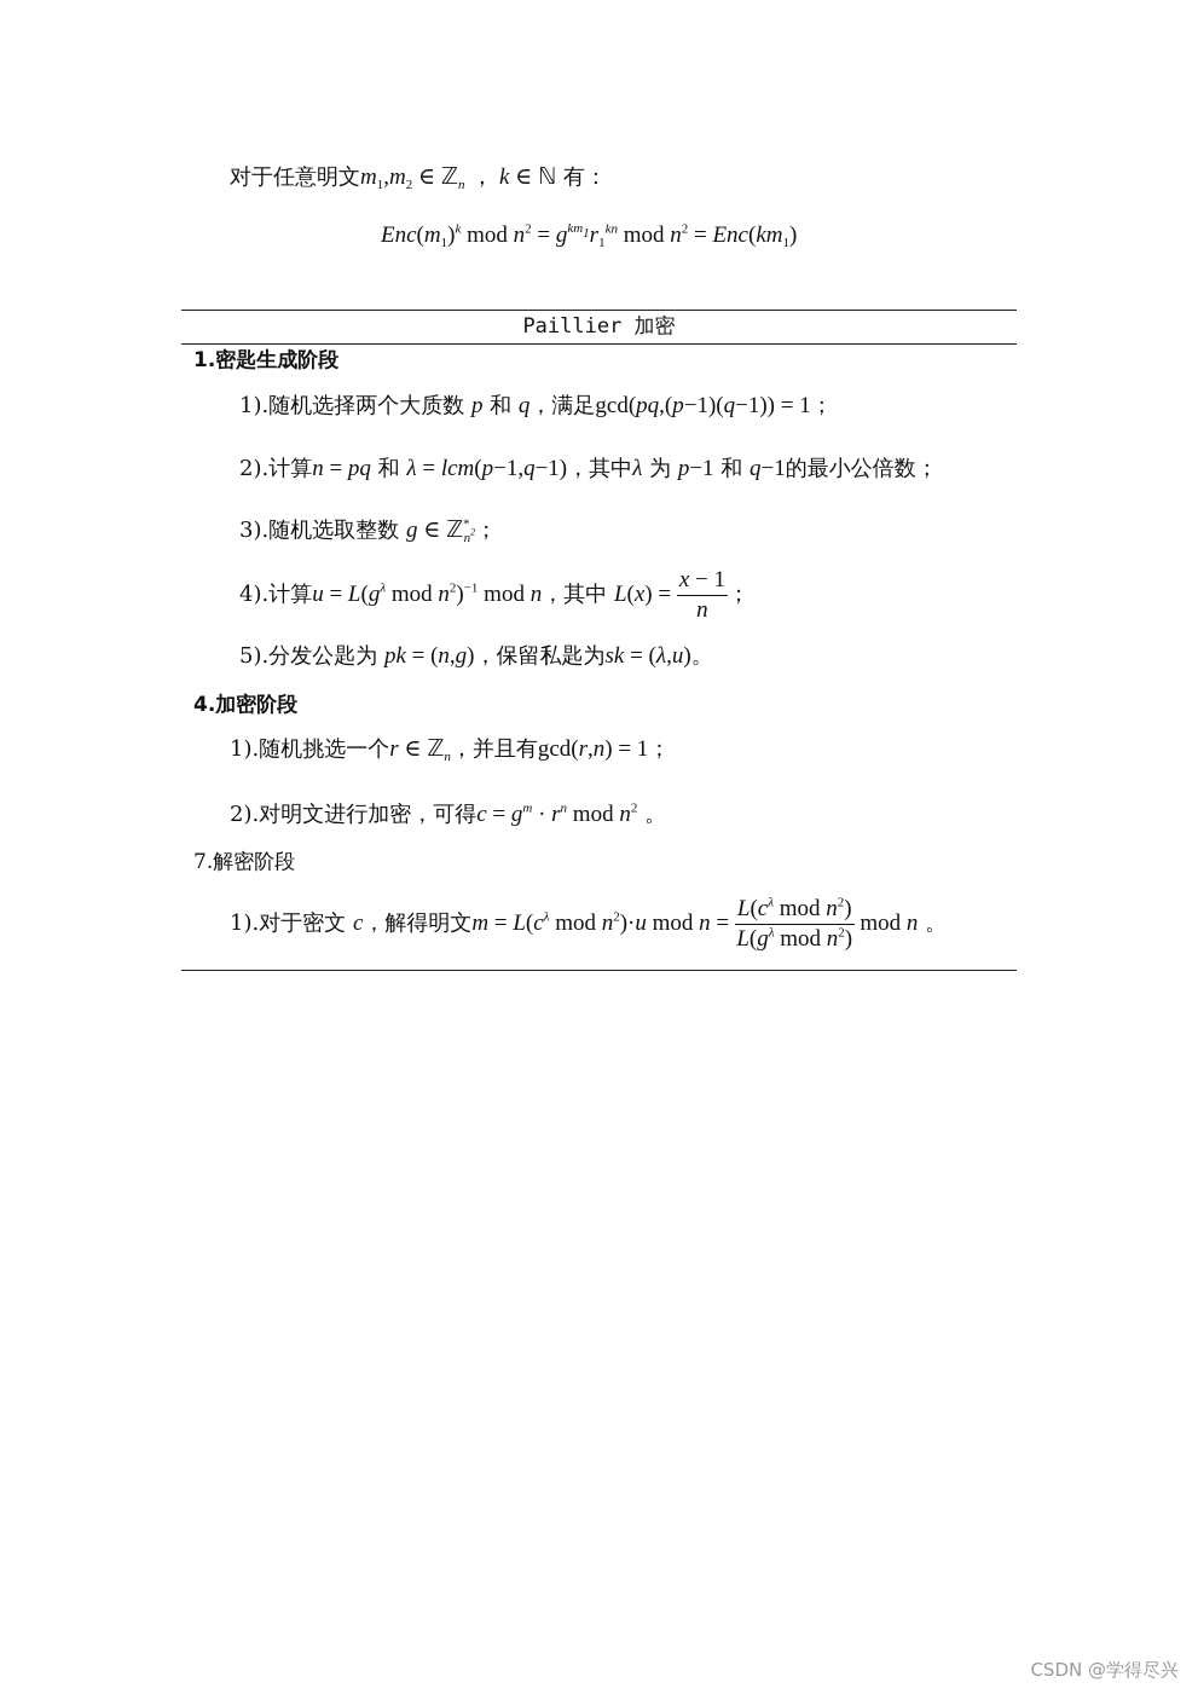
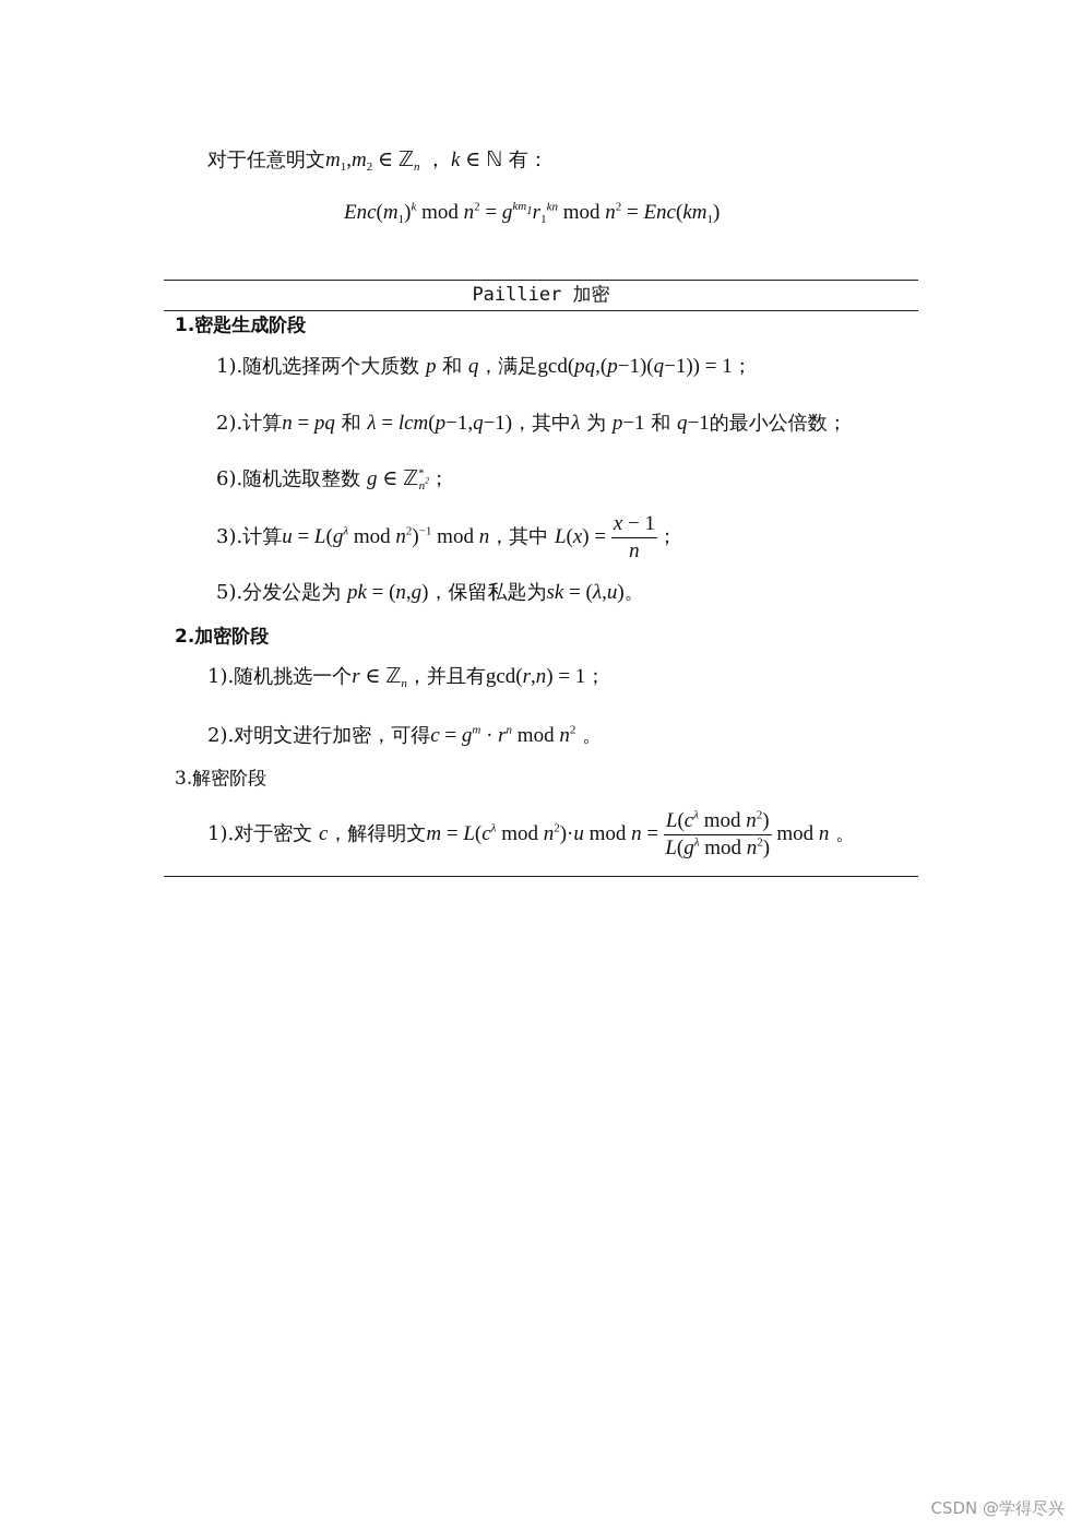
  对于任意明文m1,m2 ∈ ℤn ， k ∈ ℕ 有：
  Enc(m1)k mod n2 = gkm1r1kn mod n2 = Enc(km1)
  Paillier 加密
  1.密匙生成阶段
  1).随机选择两个大质数 p 和 q，满足gcd(pq,(p−1)(q−1)) = 1；
  2).计算n = pq 和 λ = lcm(p−1,q−1)，其中λ 为 p−1 和 q−1的最小公倍数；
- 3).随机选取整数 g ∈ ℤ*n2；
+ 6).随机选取整数 g ∈ ℤ*n2；
- 4).计算u = L(gλ mod n2)−1 mod n，其中 L(x) =
+ 3).计算u = L(gλ mod n2)−1 mod n，其中 L(x) =
  x − 1
  n
  ；
  5).分发公匙为 pk = (n,g)，保留私匙为sk = (λ,u)。
- 4.加密阶段
+ 2.加密阶段
  1).随机挑选一个r ∈ ℤn，并且有gcd(r,n) = 1；
  2).对明文进行加密，可得c = gm · rn mod n2 。
- 7.解密阶段
+ 3.解密阶段
  1).对于密文 c，解得明文m = L(cλ mod n2)·u mod n =
  L(cλ mod n2)
  L(gλ mod n2)
  mod n 。
  CSDN @学得尽兴
